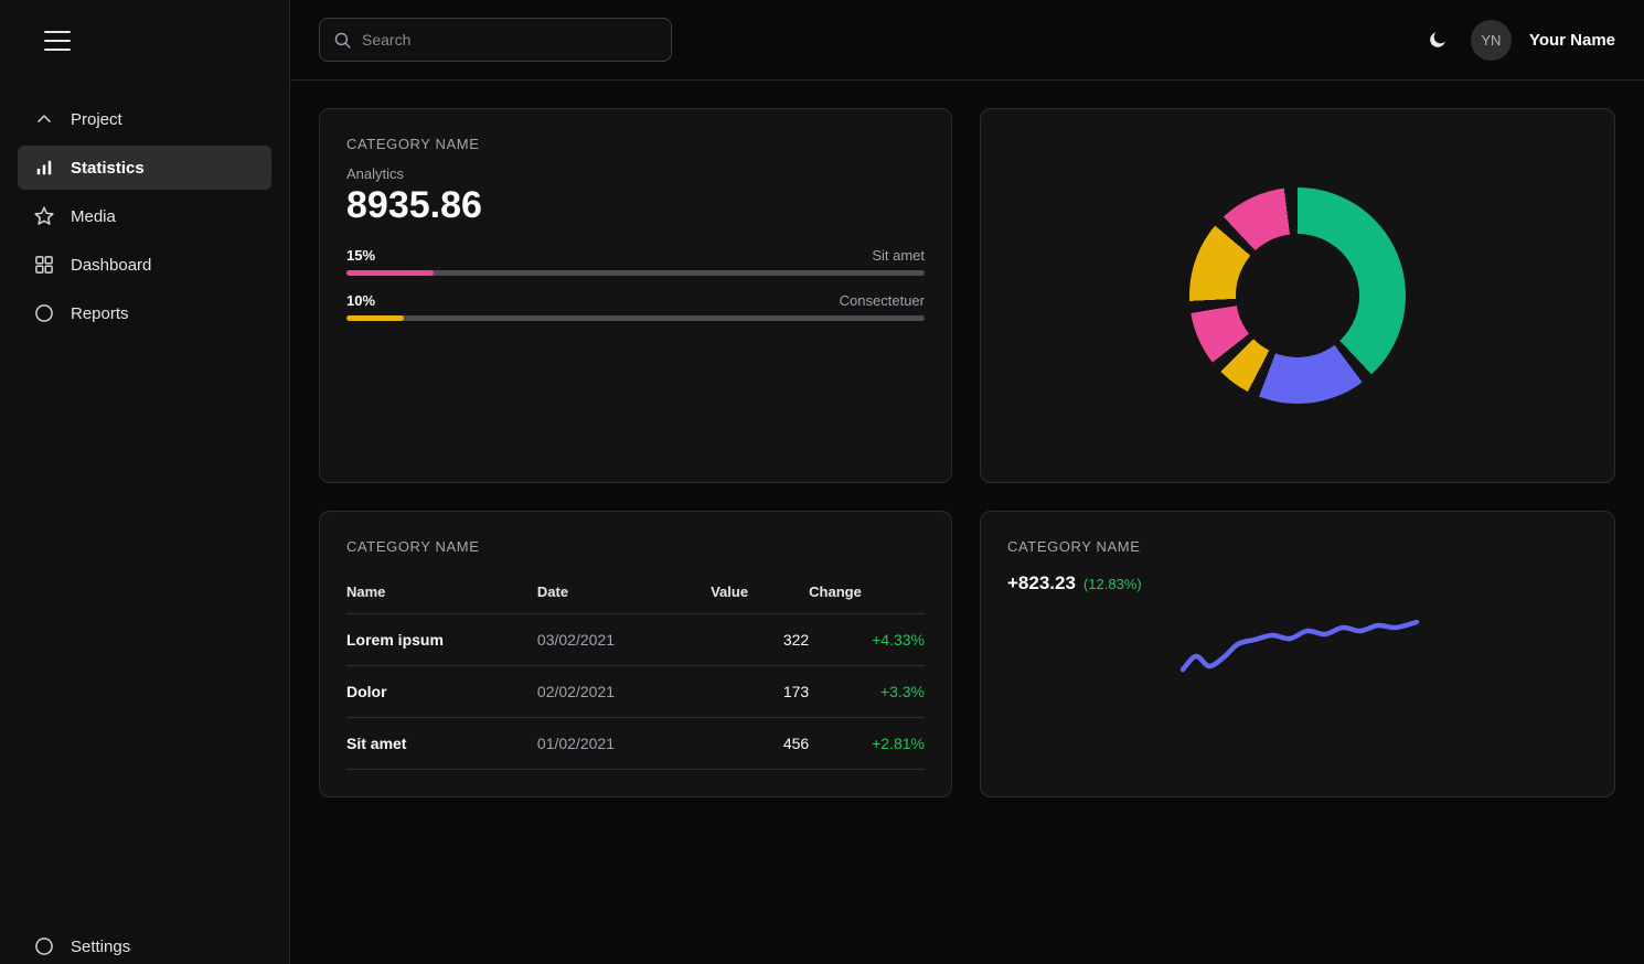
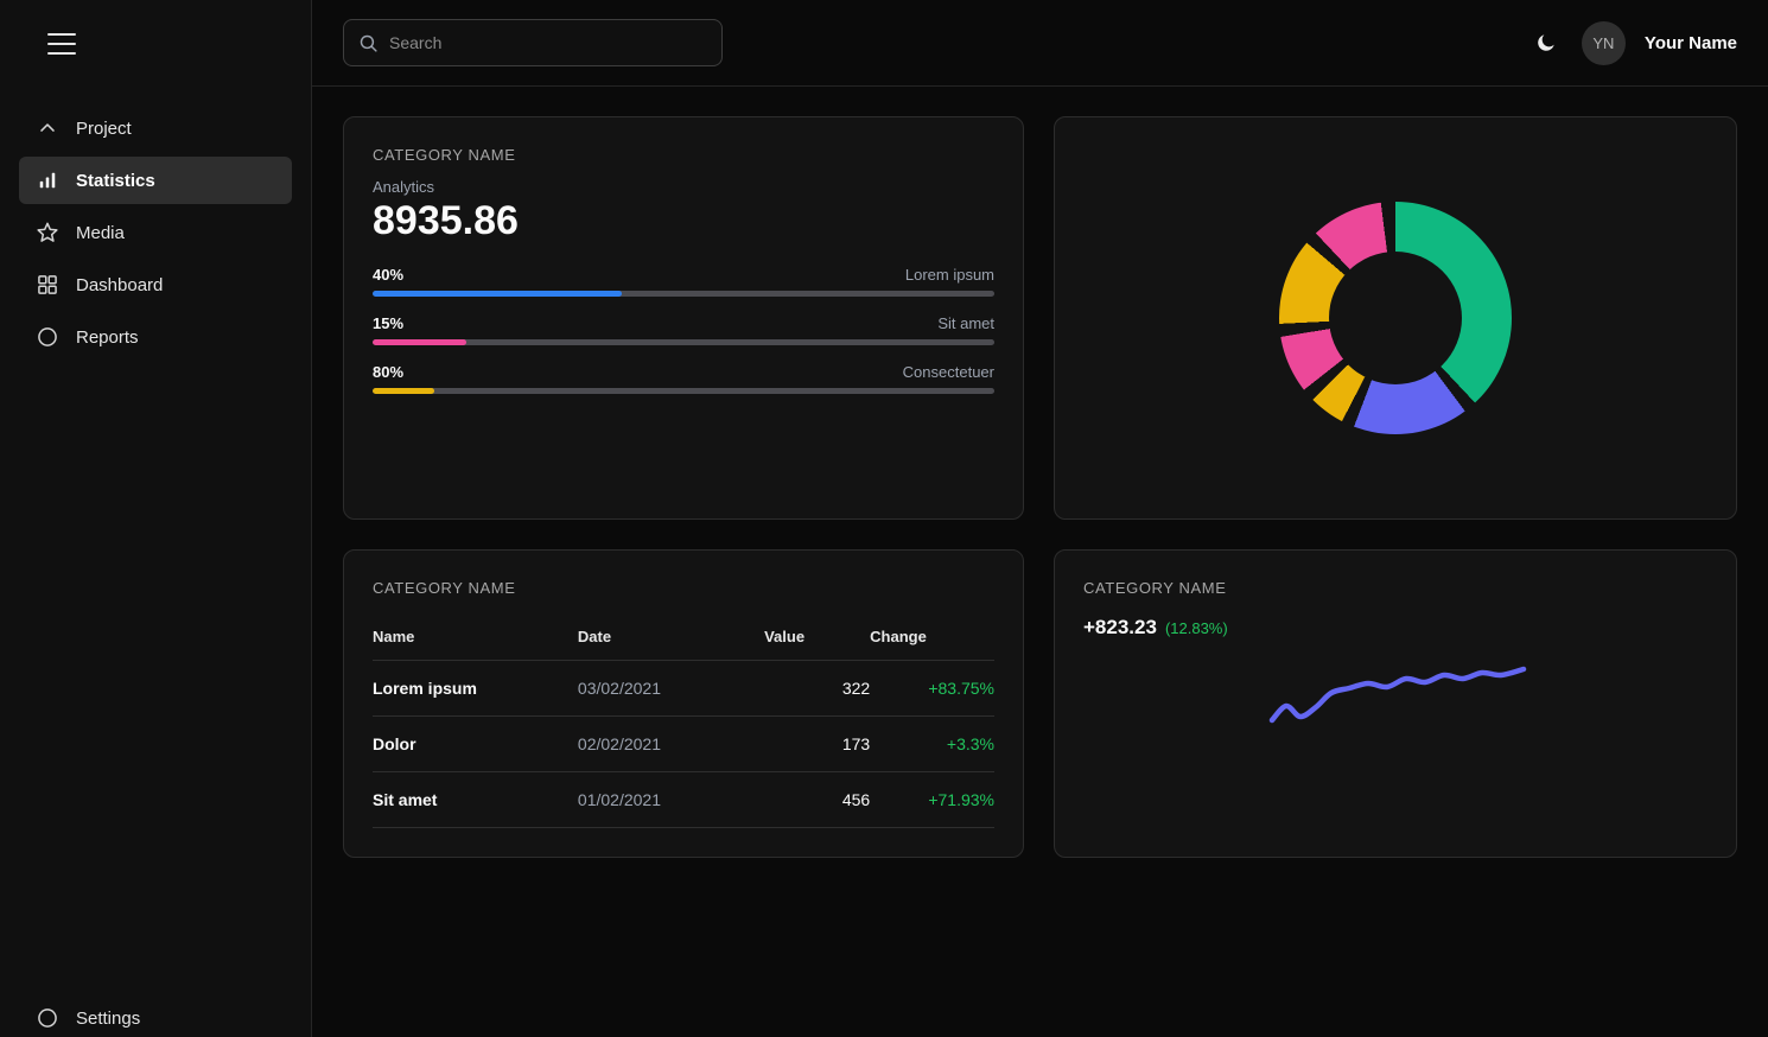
  Project
  Statistics
  Media
  Dashboard
  Reports
  Settings
  Search
  YN
  Your Name
  CATEGORY NAME
  Analytics
  8935.86
+ 40%
+ Lorem ipsum
  15%
  Sit amet
- 10%
+ 80%
  Consectetuer
  CATEGORY NAME
  Name	Date	Value	Change
- Lorem ipsum	03/02/2021	322	+4.33%
+ Lorem ipsum	03/02/2021	322	+83.75%
  Dolor	02/02/2021	173	+3.3%
- Sit amet	01/02/2021	456	+2.81%
+ Sit amet	01/02/2021	456	+71.93%
  CATEGORY NAME
  +823.23
  (12.83%)
